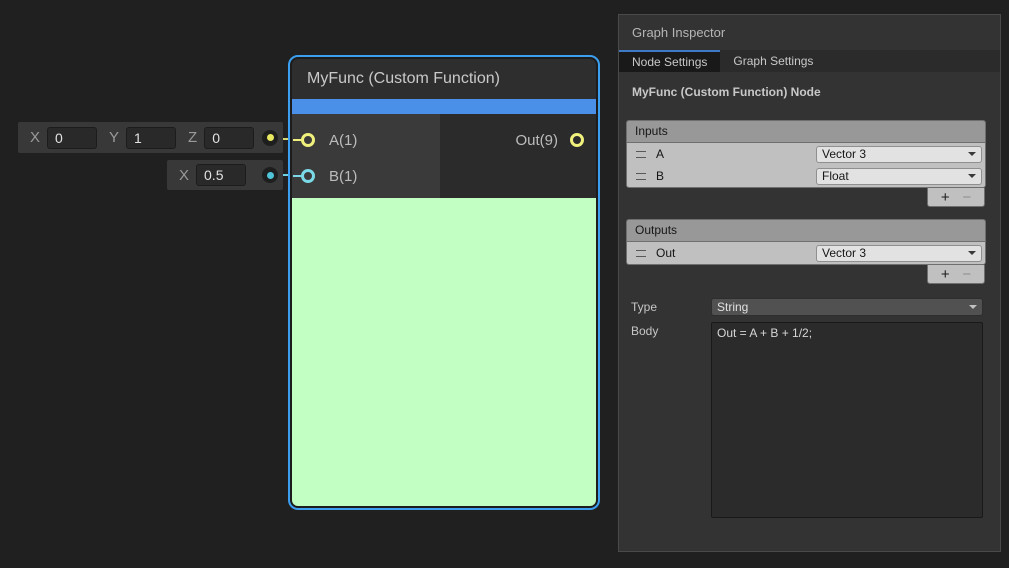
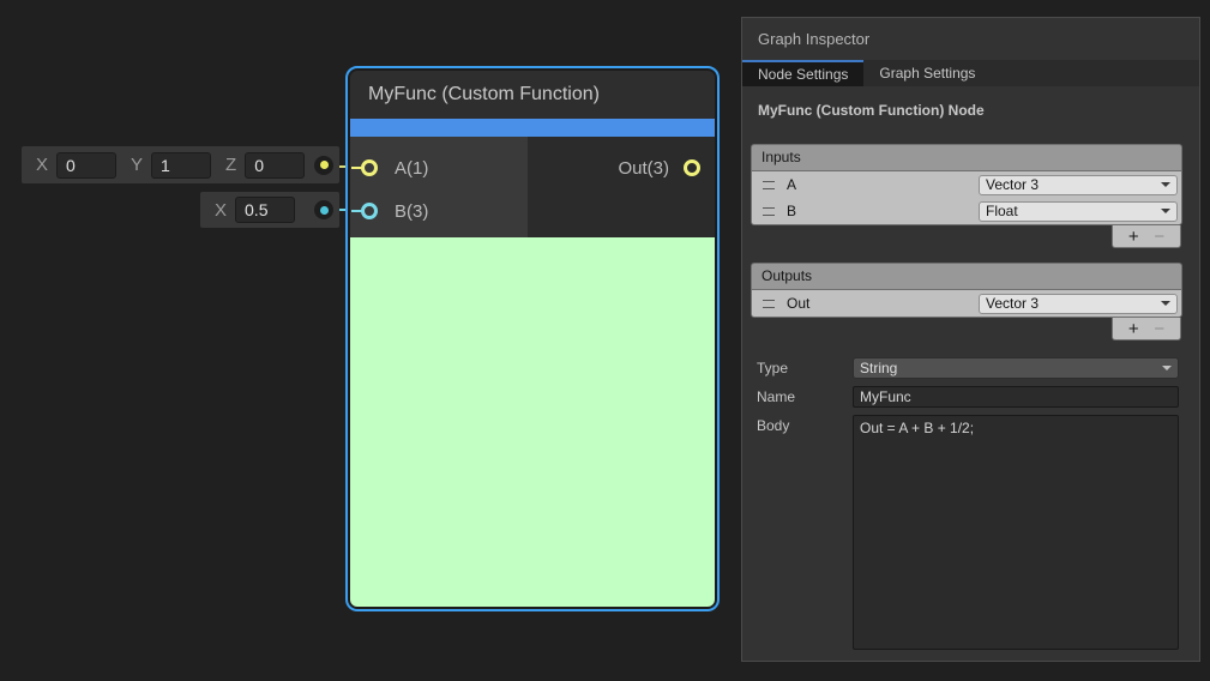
  X
  0
  Y
  1
  Z
  0
  X
  0.5
  MyFunc (Custom Function)
  A(1)
- B(1)
+ B(3)
- Out(9)
+ Out(3)
  Graph Inspector
  Node Settings
  Graph Settings
  MyFunc (Custom Function) Node
  Inputs
  A
  Vector 3
  B
  Float
  +
  −
  Outputs
  Out
  Vector 3
  +
  −
  Type
  String
+ Name
+ MyFunc
  Body
  Out = A + B + 1/2;
